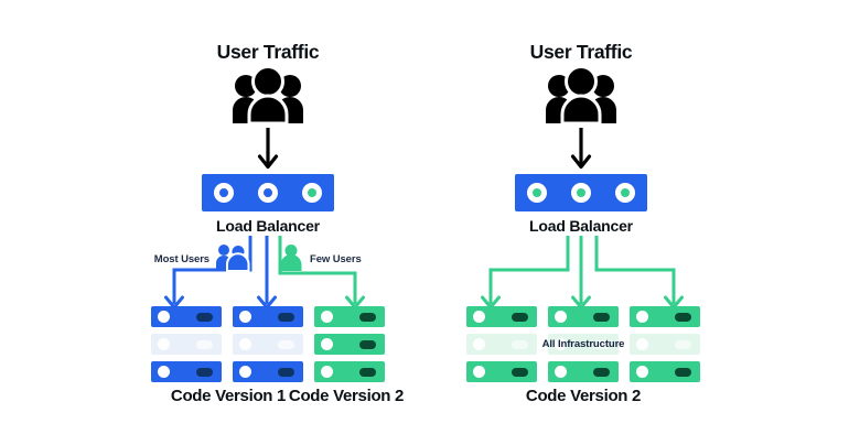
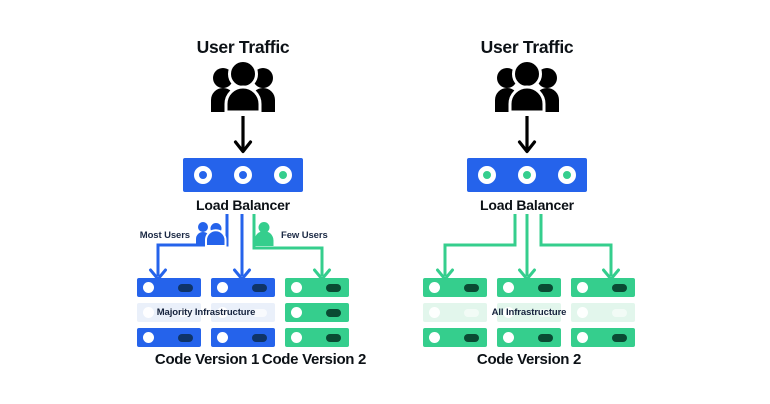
  User Traffic
  Load Balancer
  Most Users
  Few Users
+ Majority Infrastructure
  Code Version 1
  Code Version 2
  User Traffic
  Load Balancer
  All Infrastructure
  Code Version 2
